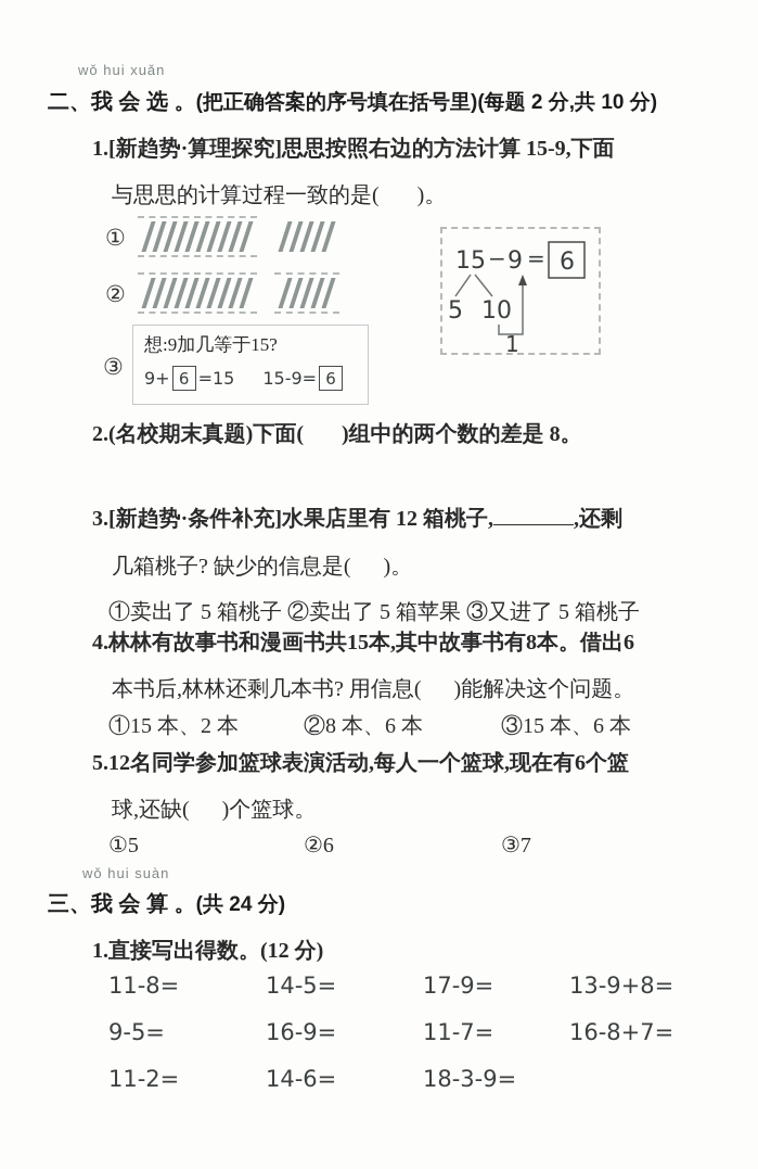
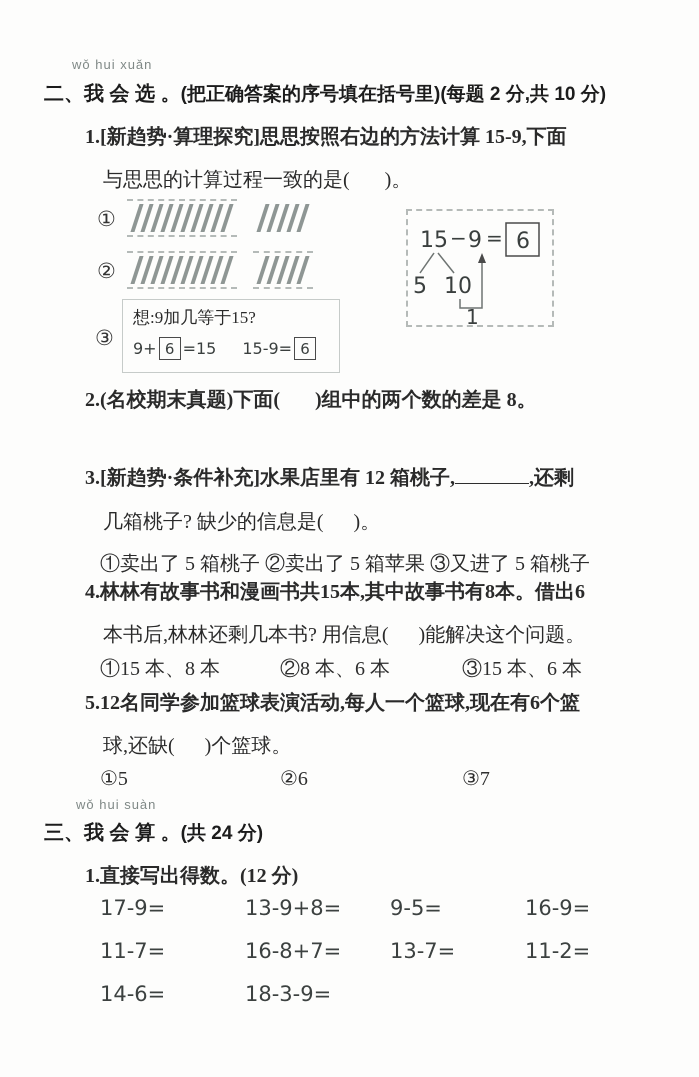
  wǒ hui xuǎn
  二、我 会 选 。(把正确答案的序号填在括号里)(每题 2 分,共 10 分)
  1.[新趋势·算理探究]思思按照右边的方法计算 15-9,下面
  与思思的计算过程一致的是( )。
  ①
  ②
  ③
  想:9加几等于15?
  9+
  6
  =15
  15-9=
  6
  15
  −
  9
  =
  6
  5
  10
  1
  2.(名校期末真题)下面( )组中的两个数的差是 8。
  3.[新趋势·条件补充]水果店里有 12 箱桃子, ,还剩
  几箱桃子? 缺少的信息是( )。
  ①卖出了 5 箱桃子 ②卖出了 5 箱苹果 ③又进了 5 箱桃子
  4.林林有故事书和漫画书共15本,其中故事书有8本。借出6
  本书后,林林还剩几本书? 用信息( )能解决这个问题。
- ①15 本、2 本
+ ①15 本、8 本
  ②8 本、6 本
  ③15 本、6 本
  5.12名同学参加篮球表演活动,每人一个篮球,现在有6个篮
  球,还缺( )个篮球。
  ①5
  ②6
  ③7
  wǒ hui suàn
  三、我 会 算 。(共 24 分)
  1.直接写出得数。(12 分)
- 11-8=
- 14-5=
  17-9=
  13-9+8=
  9-5=
  16-9=
  11-7=
  16-8+7=
+ 13-7=
  11-2=
  14-6=
  18-3-9=
